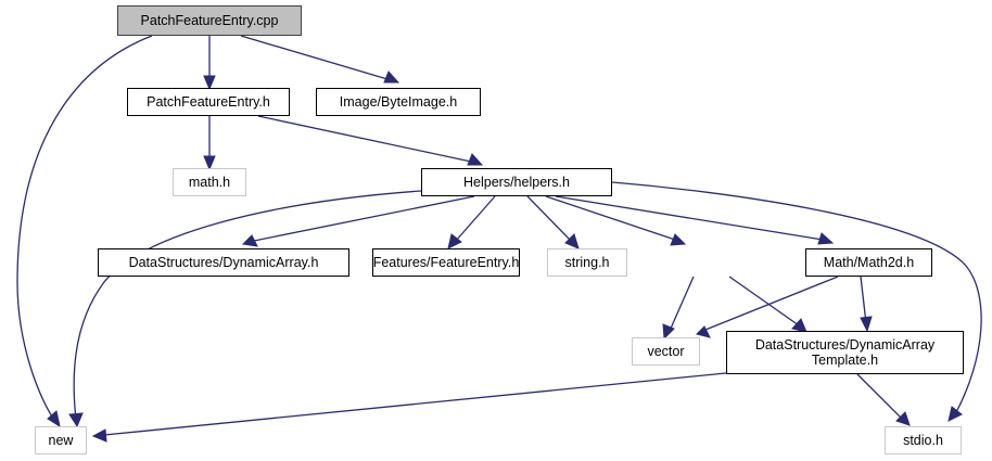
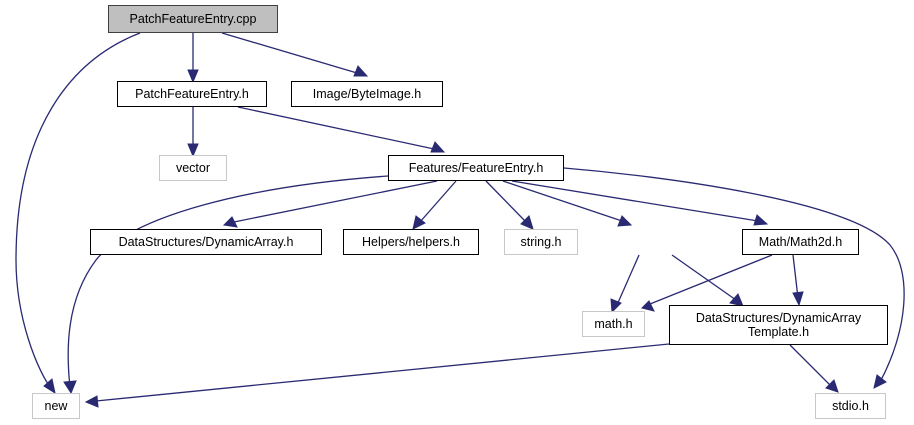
  PatchFeatureEntry.cpp
  PatchFeatureEntry.h
  Image/ByteImage.h
- math.h
+ vector
- Helpers/helpers.h
+ Features/FeatureEntry.h
  DataStructures/DynamicArray.h
- Features/FeatureEntry.h
+ Helpers/helpers.h
  string.h
  Math/Math2d.h
- vector
+ math.h
  DataStructures/DynamicArray
  Template.h
  new
  stdio.h
